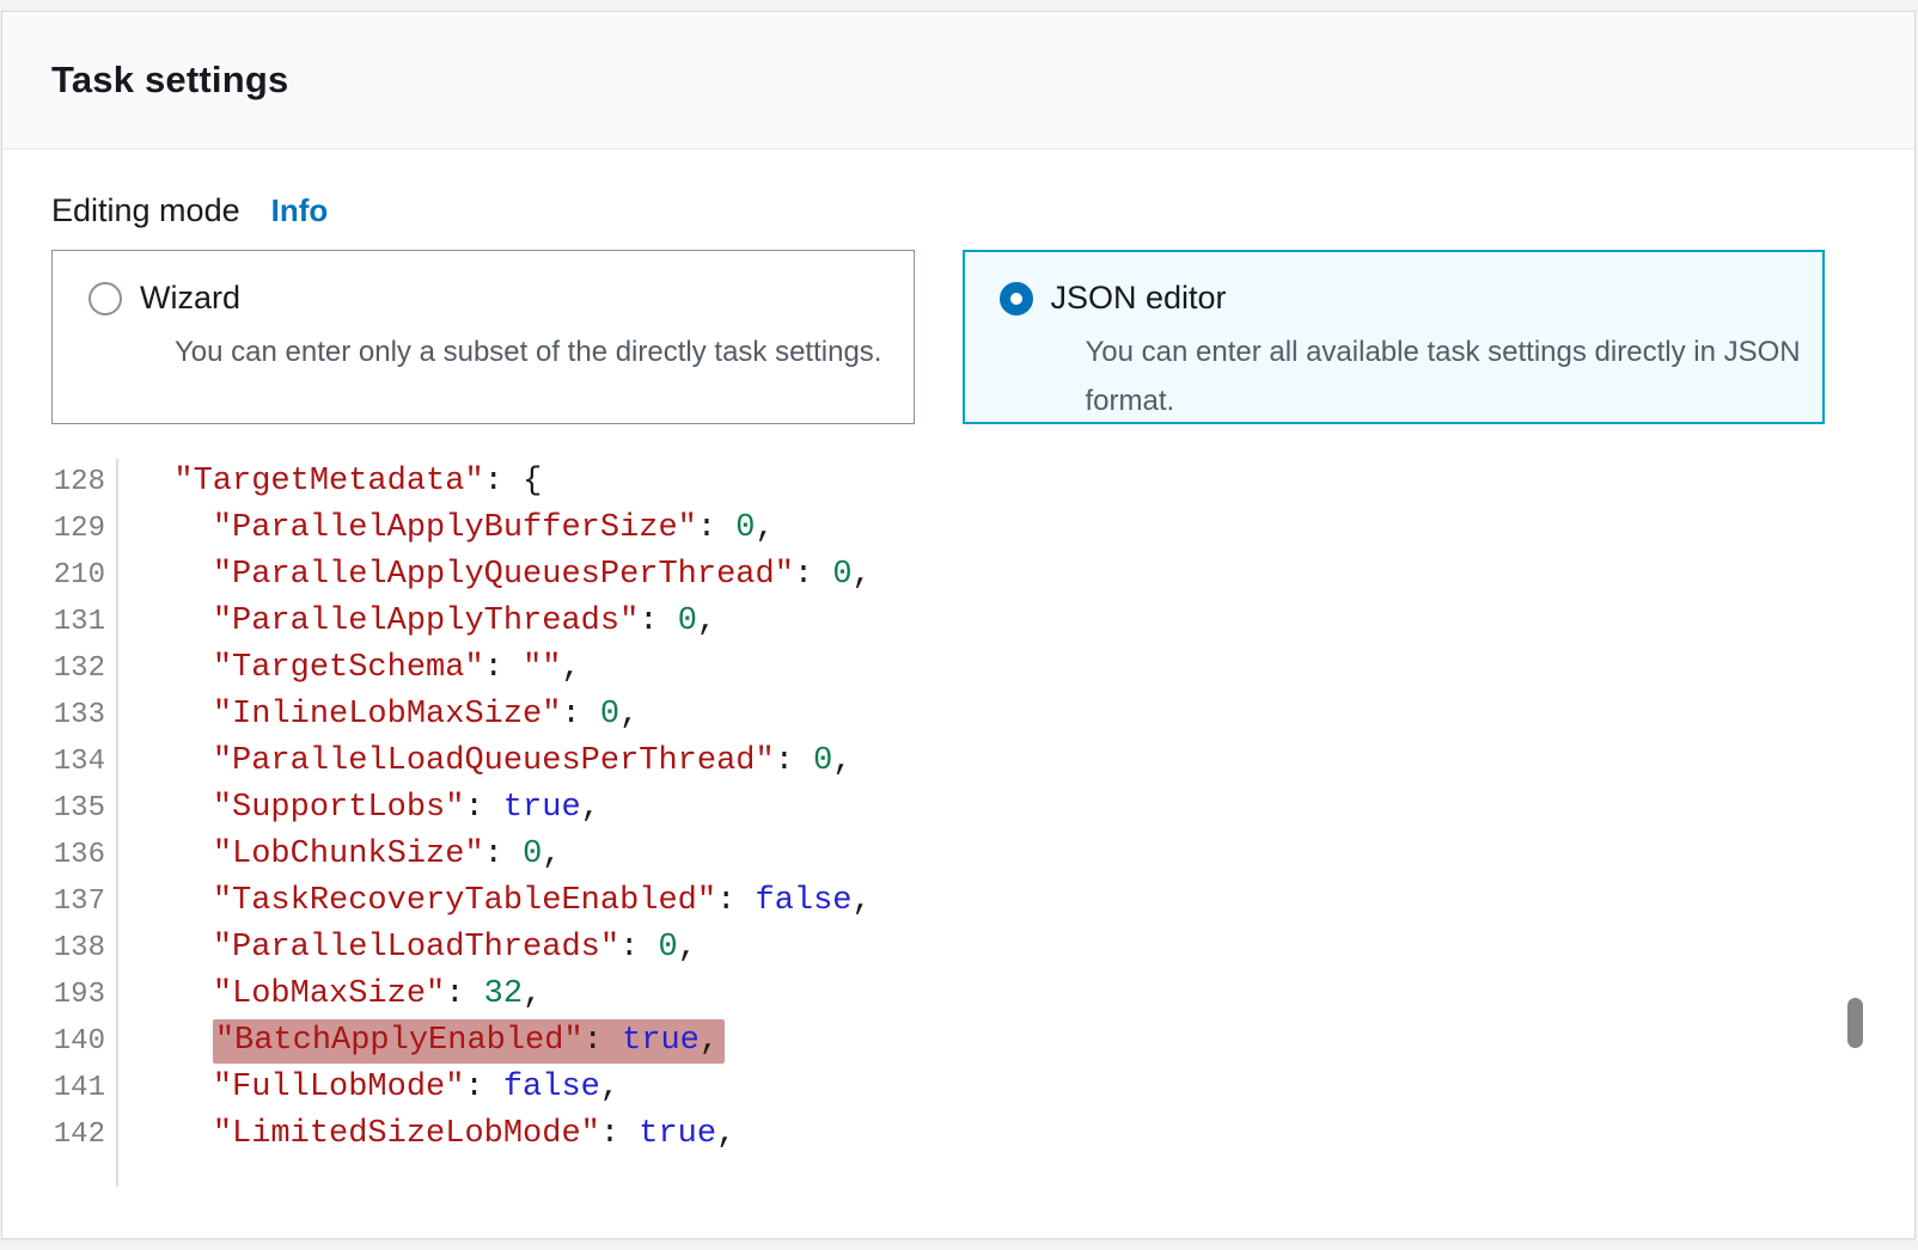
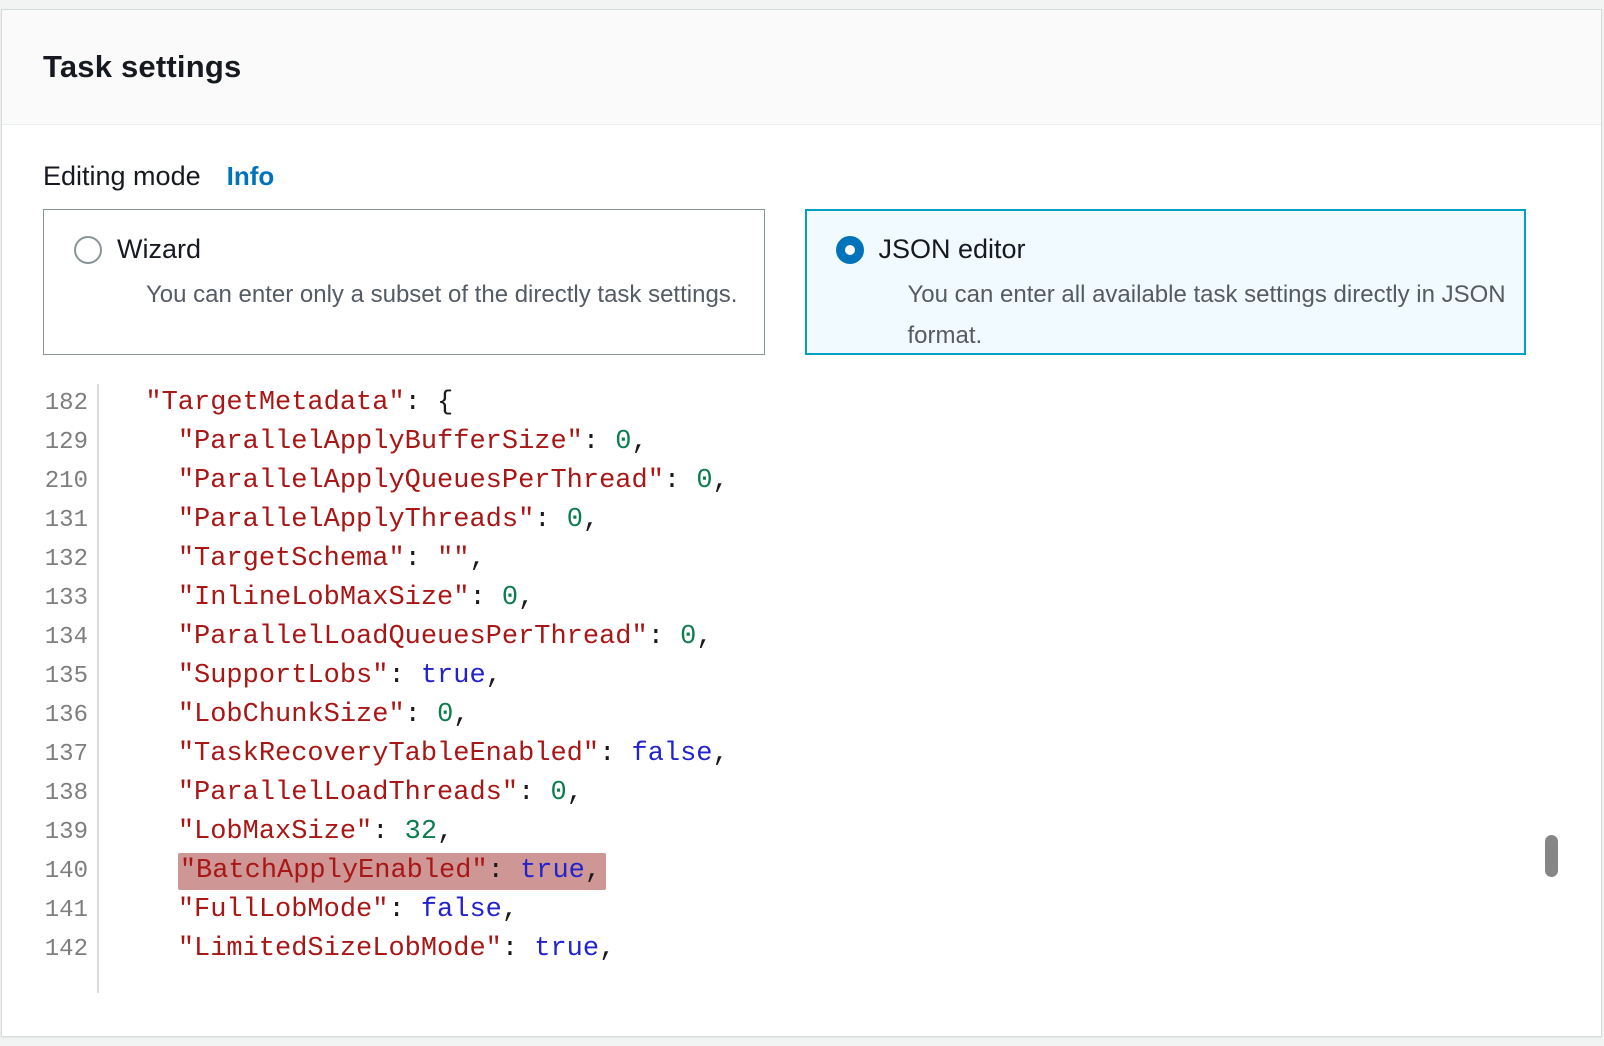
  Task settings
  Editing mode
  Info
  Wizard
  You can enter only a subset of the directly task settings.
  JSON editor
  You can enter all available task settings directly in JSON format.
- 128
+ 182
  "TargetMetadata": {
  129
  "ParallelApplyBufferSize": 0,
  210
  "ParallelApplyQueuesPerThread": 0,
  131
  "ParallelApplyThreads": 0,
  132
  "TargetSchema": "",
  133
  "InlineLobMaxSize": 0,
  134
  "ParallelLoadQueuesPerThread": 0,
  135
  "SupportLobs": true,
  136
  "LobChunkSize": 0,
  137
  "TaskRecoveryTableEnabled": false,
  138
  "ParallelLoadThreads": 0,
- 193
+ 139
  "LobMaxSize": 32,
  140
  "BatchApplyEnabled": true,
  141
  "FullLobMode": false,
  142
  "LimitedSizeLobMode": true,
